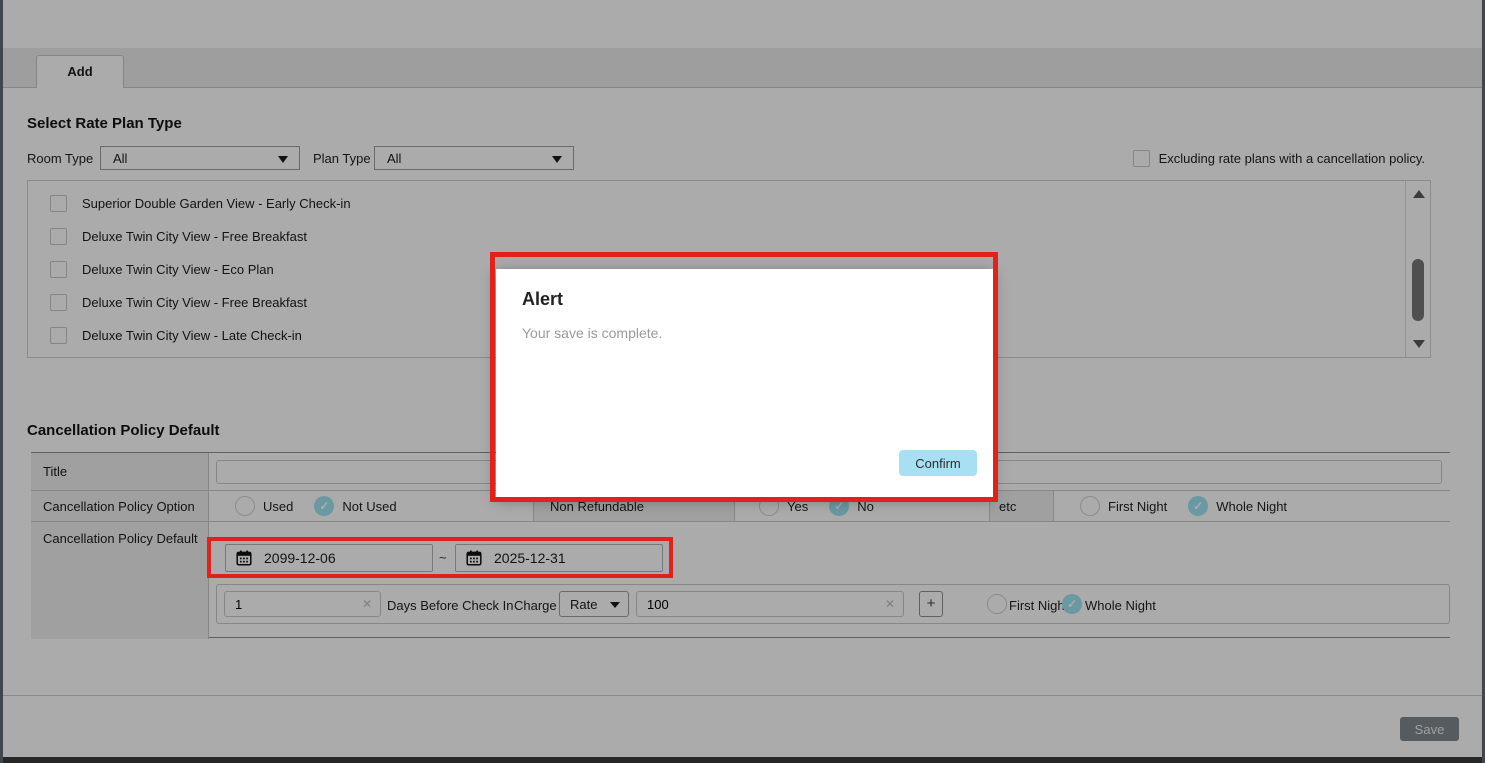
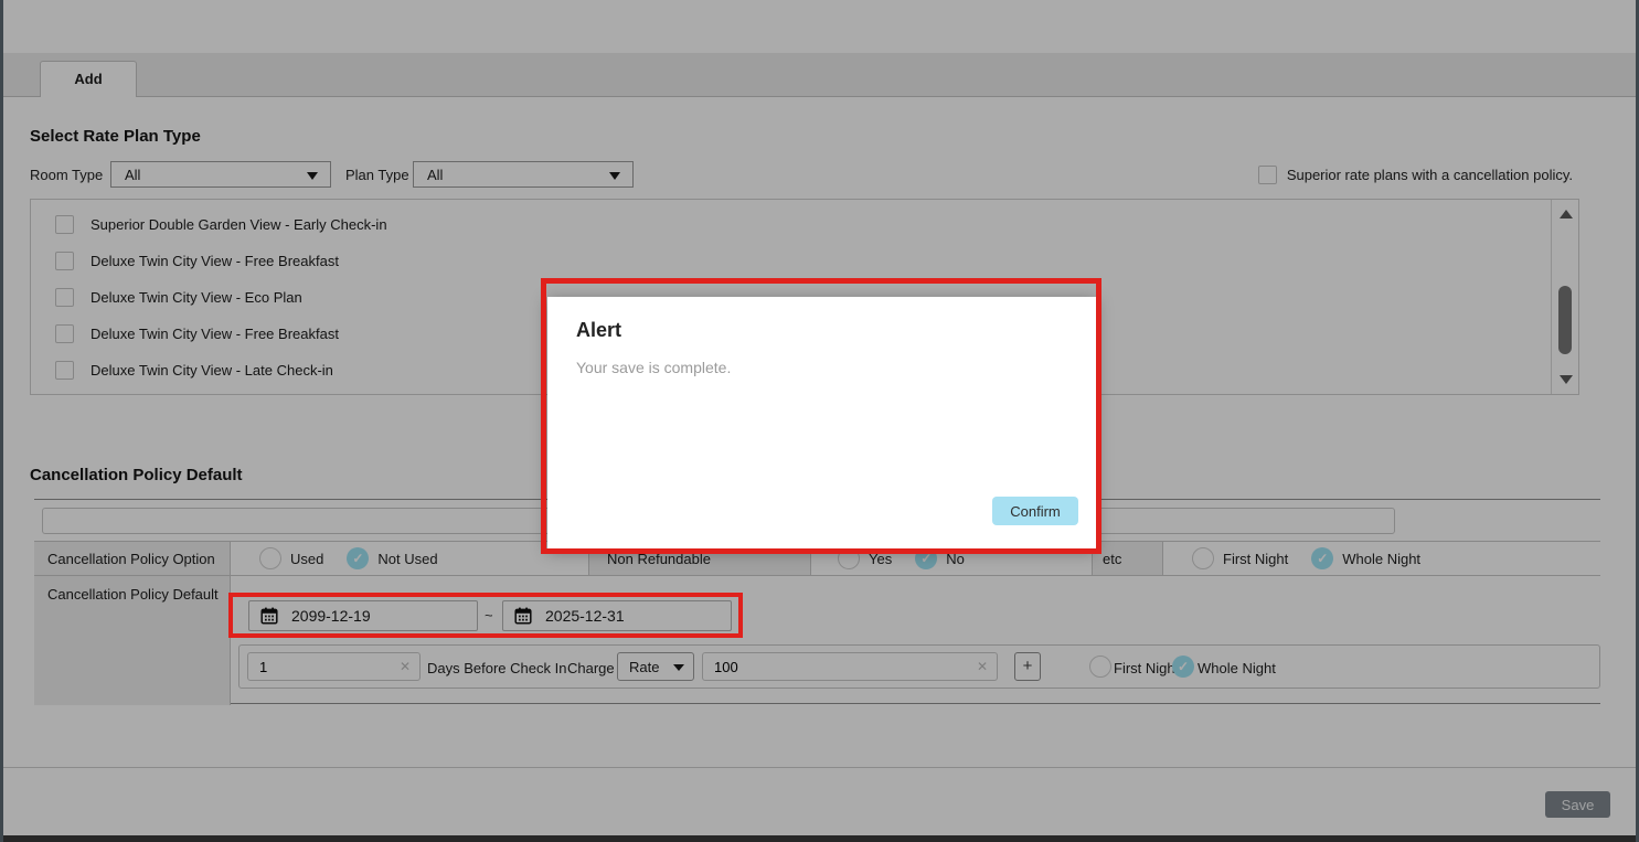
  Add
  Select Rate Plan Type
  Room Type
  All
  Plan Type
  All
- Excluding rate plans with a cancellation policy.
+ Superior rate plans with a cancellation policy.
  Superior Double Garden View - Early Check-in
  Deluxe Twin City View - Free Breakfast
  Deluxe Twin City View - Eco Plan
  Deluxe Twin City View - Free Breakfast
  Deluxe Twin City View - Late Check-in
  Cancellation Policy Default
- Title
  Cancellation Policy Option
  Used
  Not Used
  Non Refundable
  Yes
  No
  etc
  First Night
  Whole Night
  Cancellation Policy Default
- 2099-12-06
+ 2099-12-19
  ~
  2025-12-31
  1
  Days Before Check In
  Charge
  Rate
  100
  +
  First Nigh
  Whole Night
  Save
  Alert
  Your save is complete.
  Confirm
